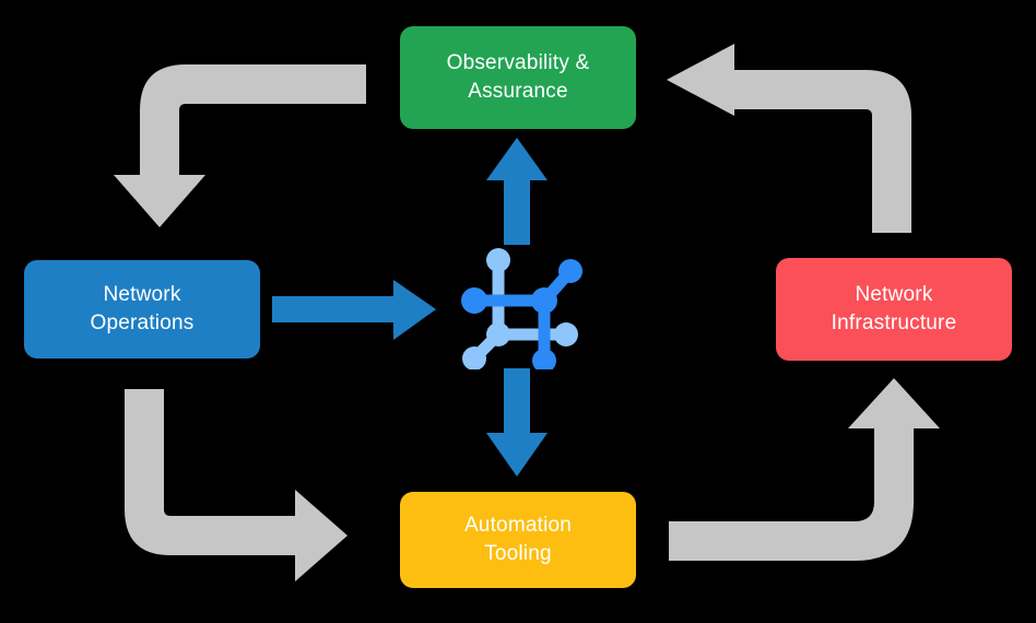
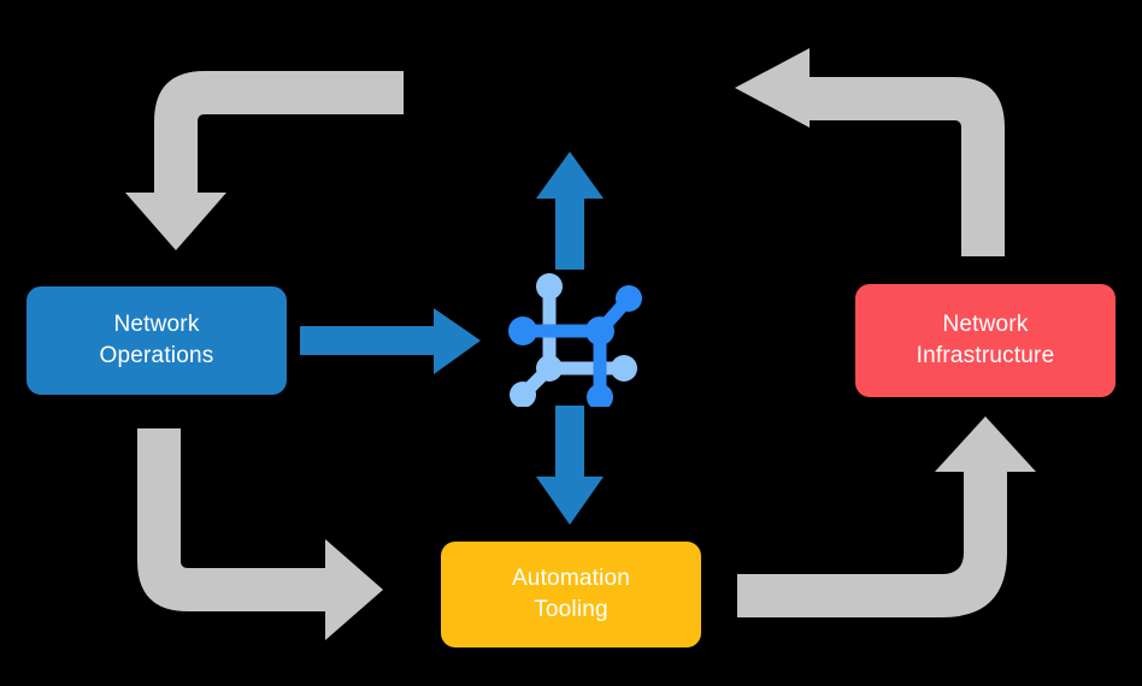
- Observability &
- Assurance
  Network
  Operations
  Network
  Infrastructure
  Automation
  Tooling
